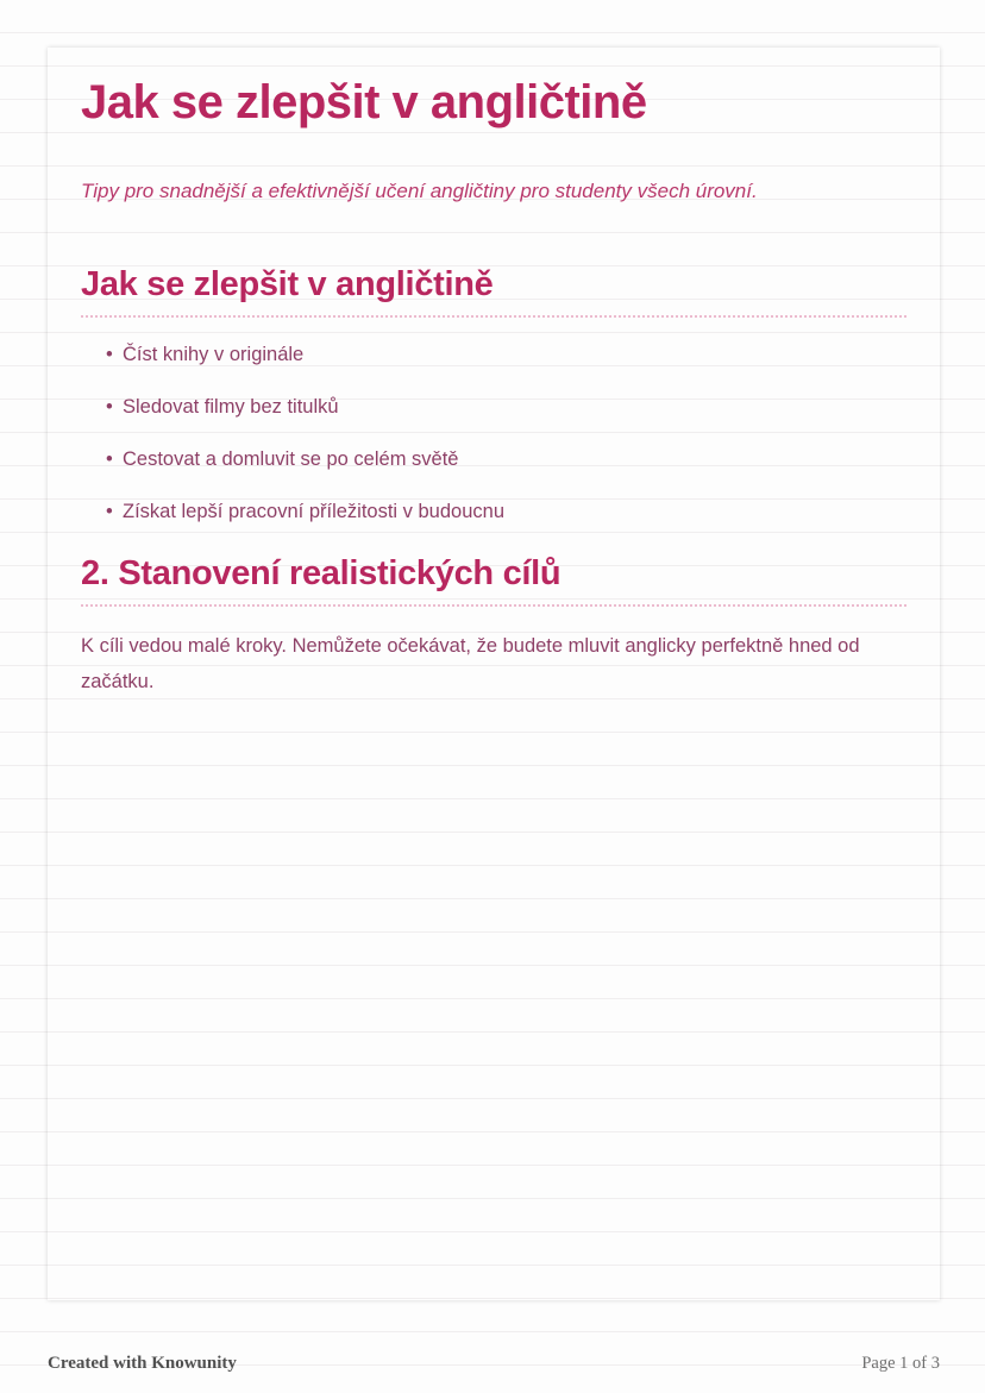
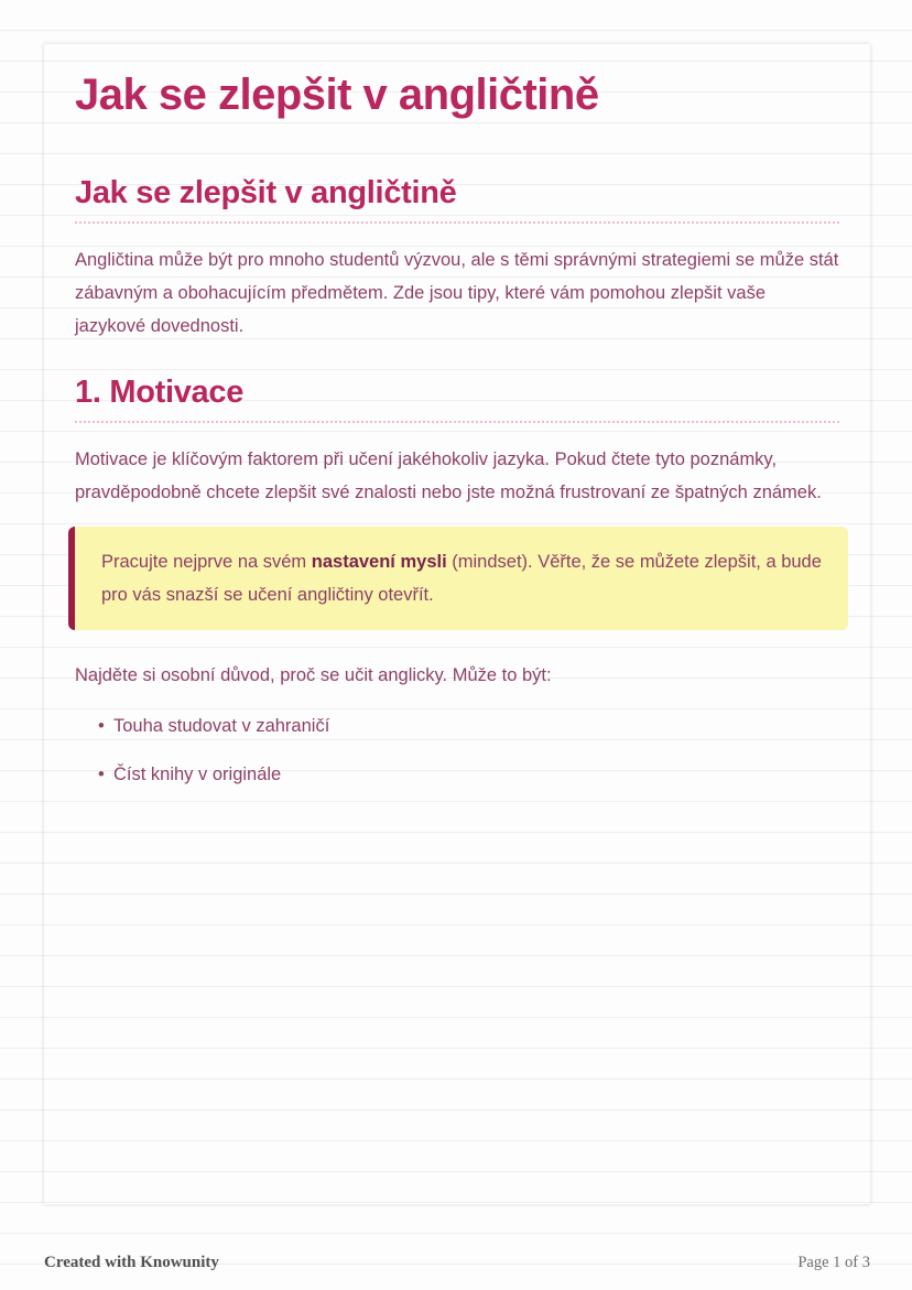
  Jak se zlepšit v angličtině
- Tipy pro snadnější a efektivnější učení angličtiny pro studenty všech úrovní.
  Jak se zlepšit v angličtině
+ Angličtina může být pro mnoho studentů výzvou, ale s těmi správnými strategiemi se může stát zábavným a obohacujícím předmětem. Zde jsou tipy, které vám pomohou zlepšit vaše jazykové dovednosti.
+ 1. Motivace
+ Motivace je klíčovým faktorem při učení jakéhokoliv jazyka. Pokud čtete tyto poznámky, pravděpodobně chcete zlepšit své znalosti nebo jste možná frustrovaní ze špatných známek.
+ Pracujte nejprve na svém nastavení mysli (mindset). Věřte, že se můžete zlepšit, a bude pro vás snazší se učení angličtiny otevřít.
+ Najděte si osobní důvod, proč se učit anglicky. Může to být:
+ Touha studovat v zahraničí
  Číst knihy v originále
- Sledovat filmy bez titulků
- Cestovat a domluvit se po celém světě
- Získat lepší pracovní příležitosti v budoucnu
- 2. Stanovení realistických cílů
- K cíli vedou malé kroky. Nemůžete očekávat, že budete mluvit anglicky perfektně hned od začátku.
  Created with Knowunity
  Page 1 of 3
